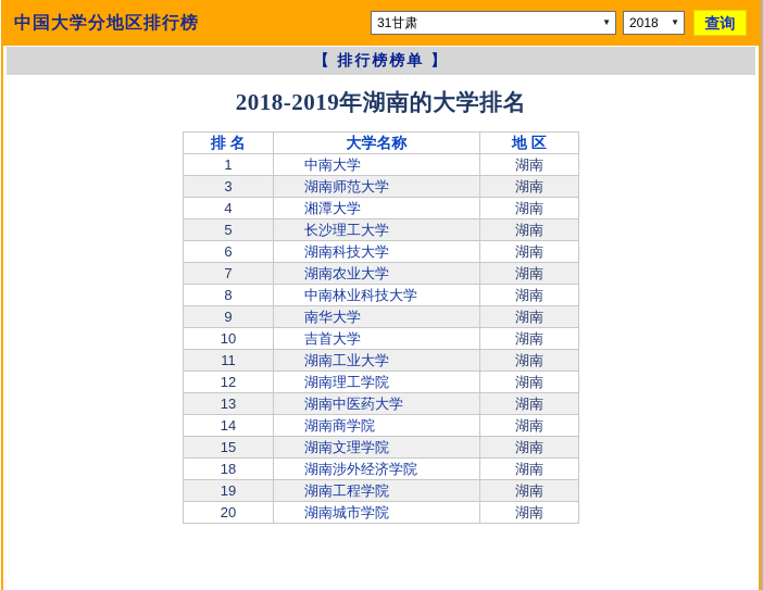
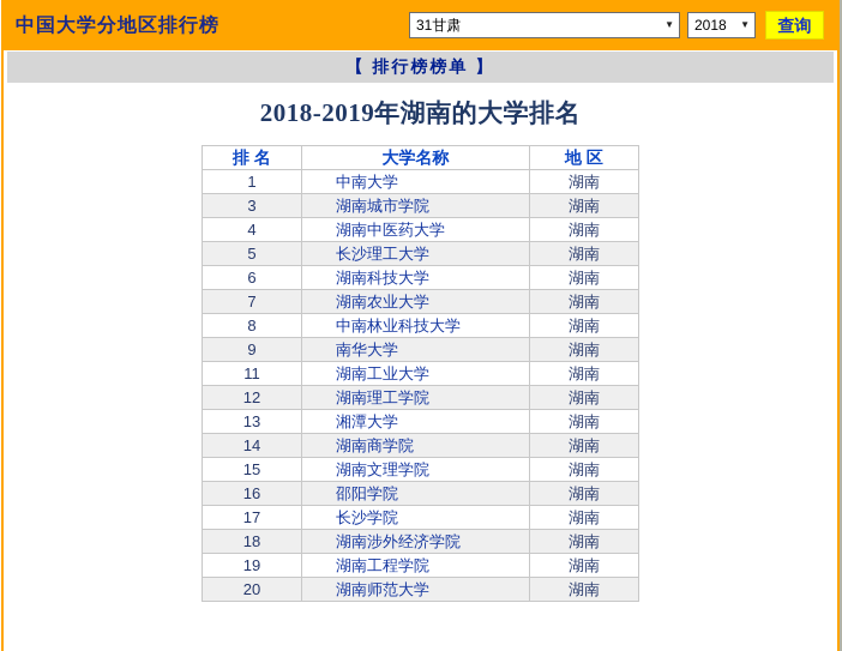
  中国大学分地区排行榜
  31甘肃
  ▼
  2018
  ▼
  查询
  【 排行榜榜单 】
  2018-2019年湖南的大学排名
  排 名	大学名称	地 区
  1	中南大学	湖南
- 3	湖南师范大学	湖南
+ 3	湖南城市学院	湖南
- 4	湘潭大学	湖南
+ 4	湖南中医药大学	湖南
  5	长沙理工大学	湖南
  6	湖南科技大学	湖南
  7	湖南农业大学	湖南
  8	中南林业科技大学	湖南
  9	南华大学	湖南
- 10	吉首大学	湖南
  11	湖南工业大学	湖南
  12	湖南理工学院	湖南
- 13	湖南中医药大学	湖南
+ 13	湘潭大学	湖南
  14	湖南商学院	湖南
  15	湖南文理学院	湖南
+ 16	邵阳学院	湖南
+ 17	长沙学院	湖南
  18	湖南涉外经济学院	湖南
  19	湖南工程学院	湖南
- 20	湖南城市学院	湖南
+ 20	湖南师范大学	湖南
